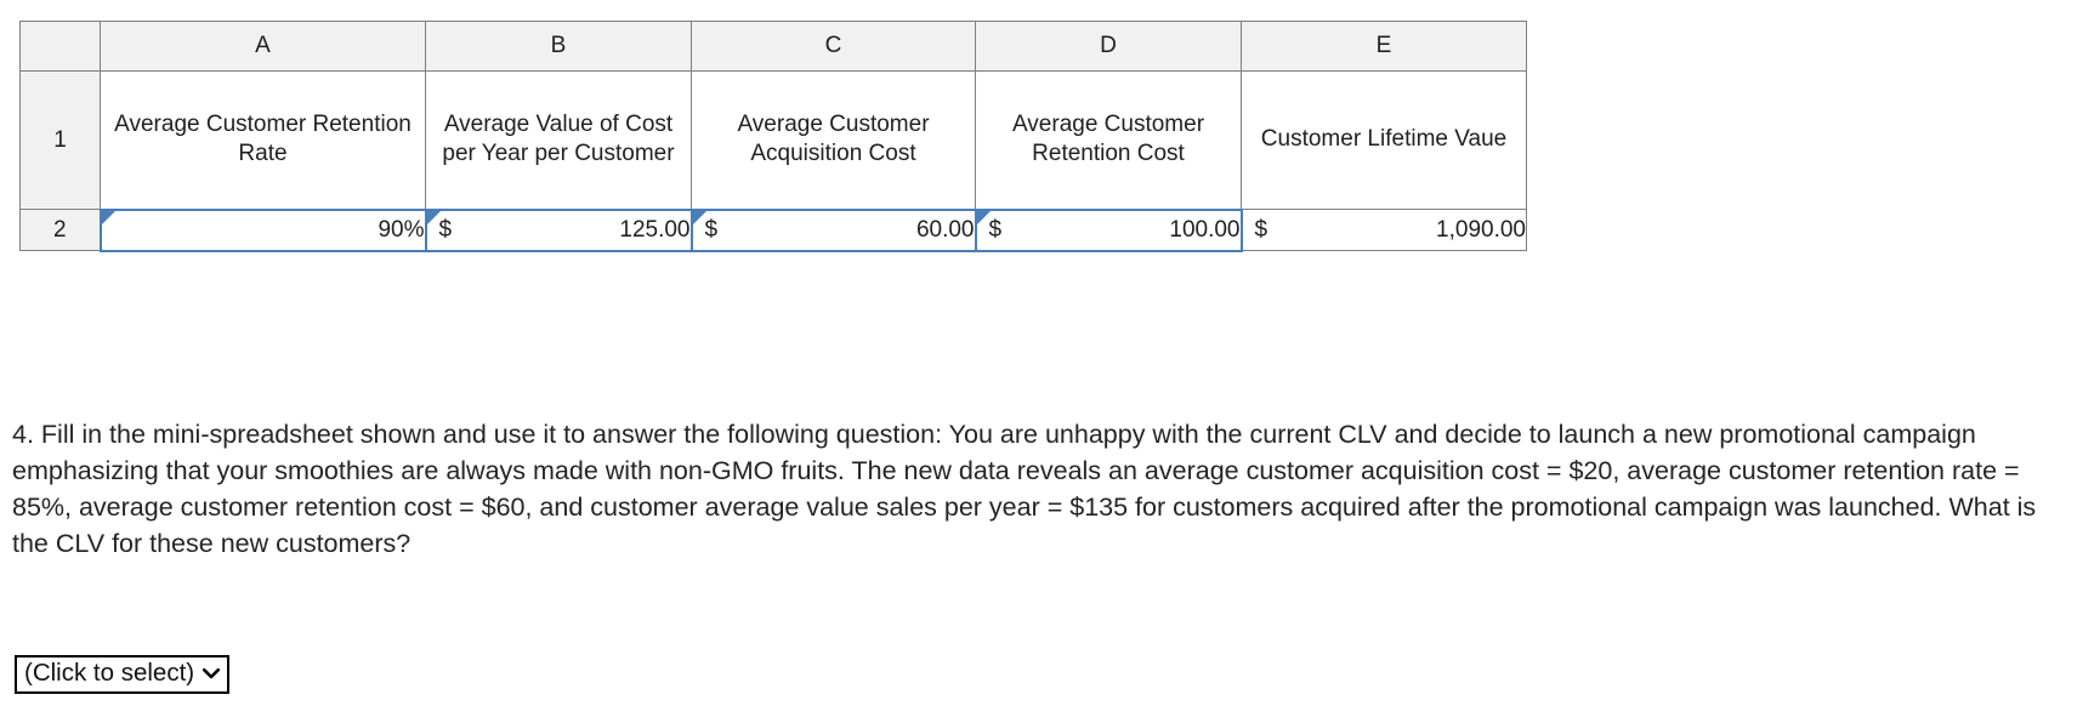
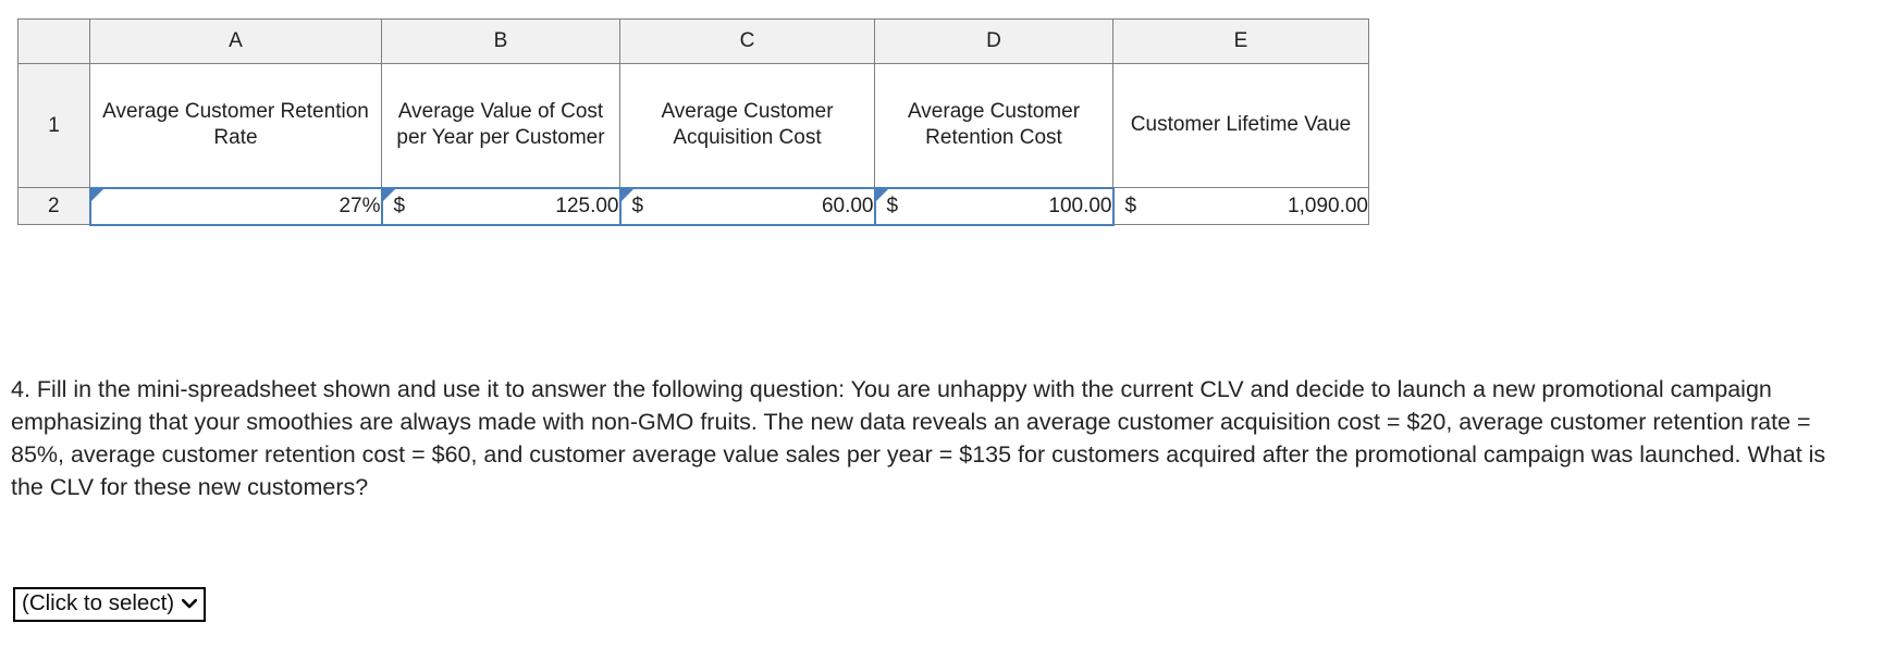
  	A	B	C	D	E
  1	Average Customer Retention Rate	Average Value of Cost per Year per Customer	Average Customer Acquisition Cost	Average Customer Retention Cost	Customer Lifetime Vaue
- 2	90%	$ 125.00	$ 60.00	$ 100.00	$ 1,090.00
+ 2	27%	$ 125.00	$ 60.00	$ 100.00	$ 1,090.00
  4. Fill in the mini-spreadsheet shown and use it to answer the following question: You are unhappy with the current CLV and decide to launch a new promotional campaign emphasizing that your smoothies are always made with non-GMO fruits. The new data reveals an average customer acquisition cost = $20, average customer retention rate = 85%, average customer retention cost = $60, and customer average value sales per year = $135 for customers acquired after the promotional campaign was launched. What is the CLV for these new customers?
  (Click to select)
